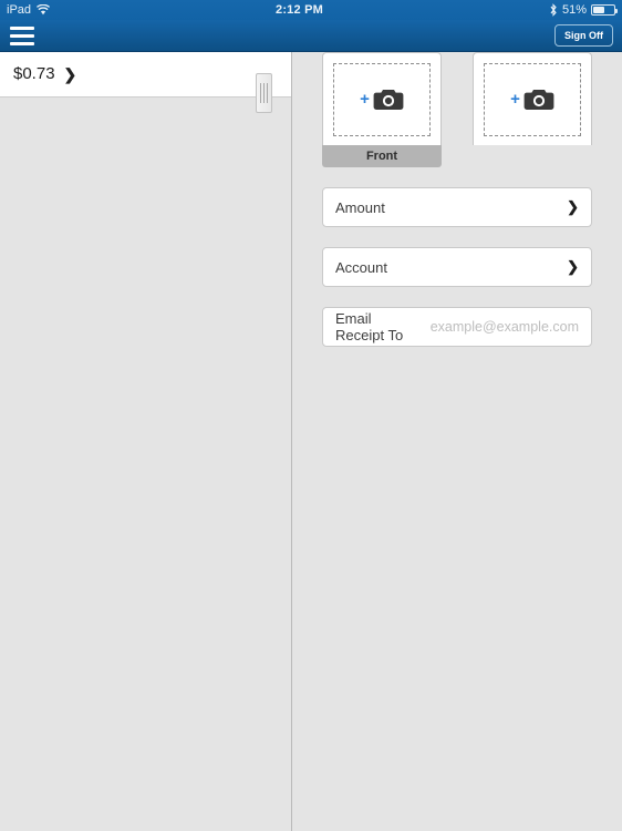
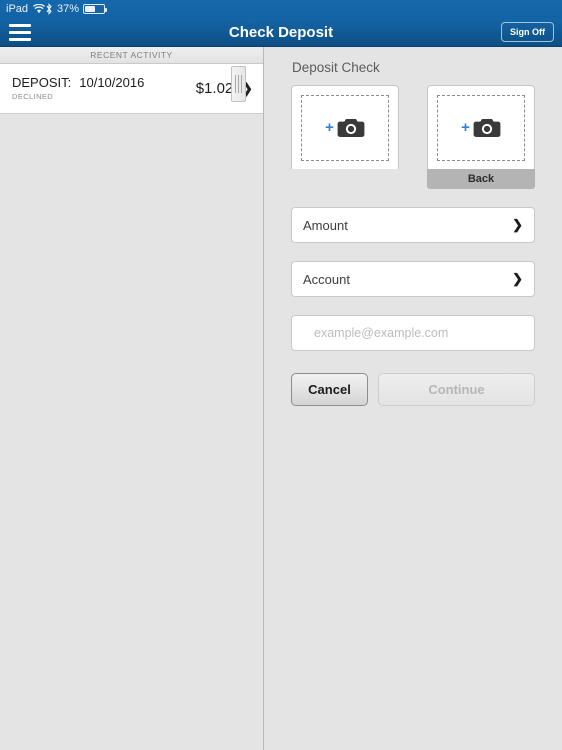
  iPad
- 2:12 PM
- 51%
+ 37%
+ Check Deposit
  Sign Off
+ RECENT ACTIVITY
+ DEPOSIT: 10/10/2016
+ DECLINED
- $0.73
+ $1.02
  ❯
+ Deposit Check
  +
- Front
  +
+ Back
  Amount
  ❯
  Account
  ❯
- Email Receipt To
  example@example.com
+ Cancel
+ Continue
